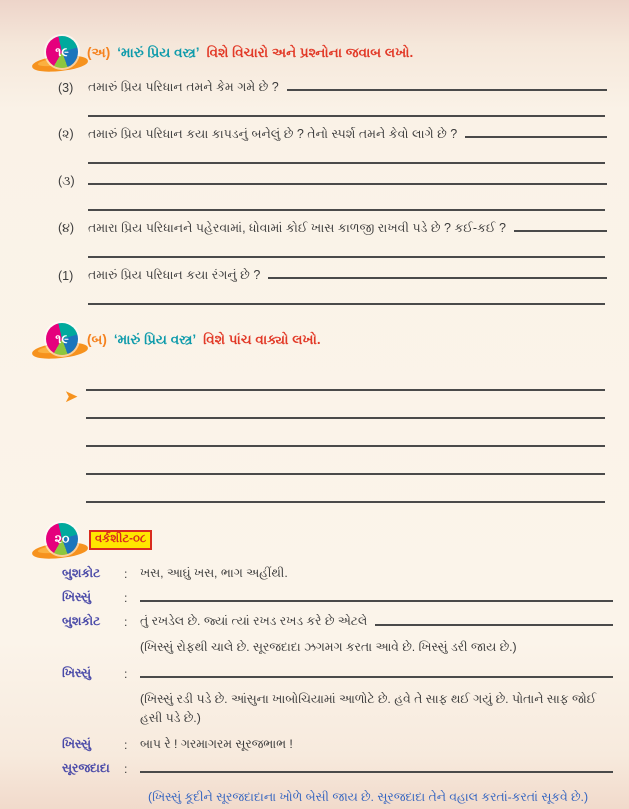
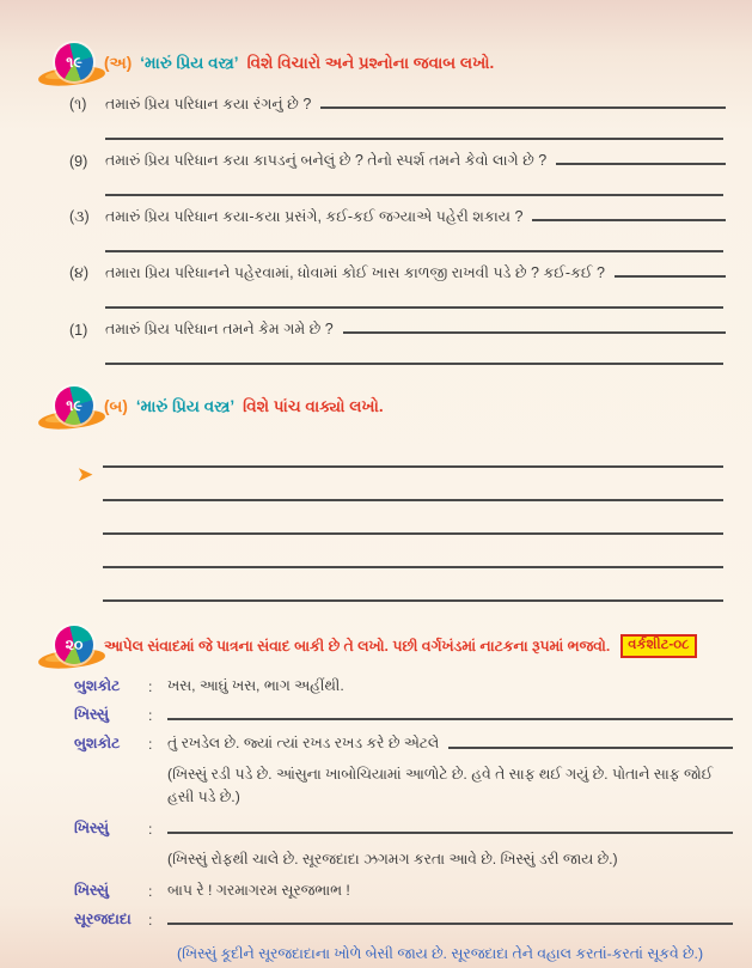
  ૧૯
  (અ)
  ‘મારું પ્રિય વસ્ત્ર’
  વિશે વિચારો અને પ્રશ્નોના જવાબ લખો.
- (3)
+ (૧)
- તમારું પ્રિય પરિધાન તમને કેમ ગમે છે ?
+ તમારું પ્રિય પરિધાન કયા રંગનું છે ?
- (૨)
+ (9)
  તમારું પ્રિય પરિધાન કયા કાપડનું બનેલું છે ? તેનો સ્પર્શ તમને કેવો લાગે છે ?
  (૩)
+ તમારું પ્રિય પરિધાન કયા-કયા પ્રસંગે, કઈ-કઈ જગ્યાએ પહેરી શકાય ?
  (૪)
  તમારા પ્રિય પરિધાનને પહેરવામાં, ધોવામાં કોઈ ખાસ કાળજી રાખવી પડે છે ? કઈ-કઈ ?
  (1)
- તમારું પ્રિય પરિધાન કયા રંગનું છે ?
+ તમારું પ્રિય પરિધાન તમને કેમ ગમે છે ?
  ૧૯
  (બ)
  ‘મારું પ્રિય વસ્ત્ર’
  વિશે પાંચ વાક્યો લખો.
  ➤
  ૨૦
+ આપેલ સંવાદમાં જે પાત્રના સંવાદ બાકી છે તે લખો. પછી વર્ગખંડમાં નાટકના રૂપમાં ભજવો.
  વર્કશીટ-૦૮
  બુશકોટ
  :
  ખસ, આઘું ખસ, ભાગ અહીંથી.
  ખિસ્સું
  :
  બુશકોટ
  :
  તું રખડેલ છે. જ્યાં ત્યાં રખડ રખડ કરે છે એટલે
- (ખિસ્સું રોફથી ચાલે છે. સૂરજદાદા ઝગમગ કરતા આવે છે. ખિસ્સું ડરી જાય છે.)
+ (ખિસ્સું રડી પડે છે. આંસુના ખાબોચિયામાં આળોટે છે. હવે તે સાફ થઈ ગયું છે. પોતાને સાફ જોઈ હસી પડે છે.)
  ખિસ્સું
  :
- (ખિસ્સું રડી પડે છે. આંસુના ખાબોચિયામાં આળોટે છે. હવે તે સાફ થઈ ગયું છે. પોતાને સાફ જોઈ હસી પડે છે.)
+ (ખિસ્સું રોફથી ચાલે છે. સૂરજદાદા ઝગમગ કરતા આવે છે. ખિસ્સું ડરી જાય છે.)
  ખિસ્સું
  :
  બાપ રે ! ગરમાગરમ સૂરજભાભ !
  સૂરજદાદા
  :
  (ખિસ્સું કૂદીને સૂરજદાદાના ખોળે બેસી જાય છે. સૂરજદાદા તેને વહાલ કરતાં-કરતાં સૂકવે છે.)
